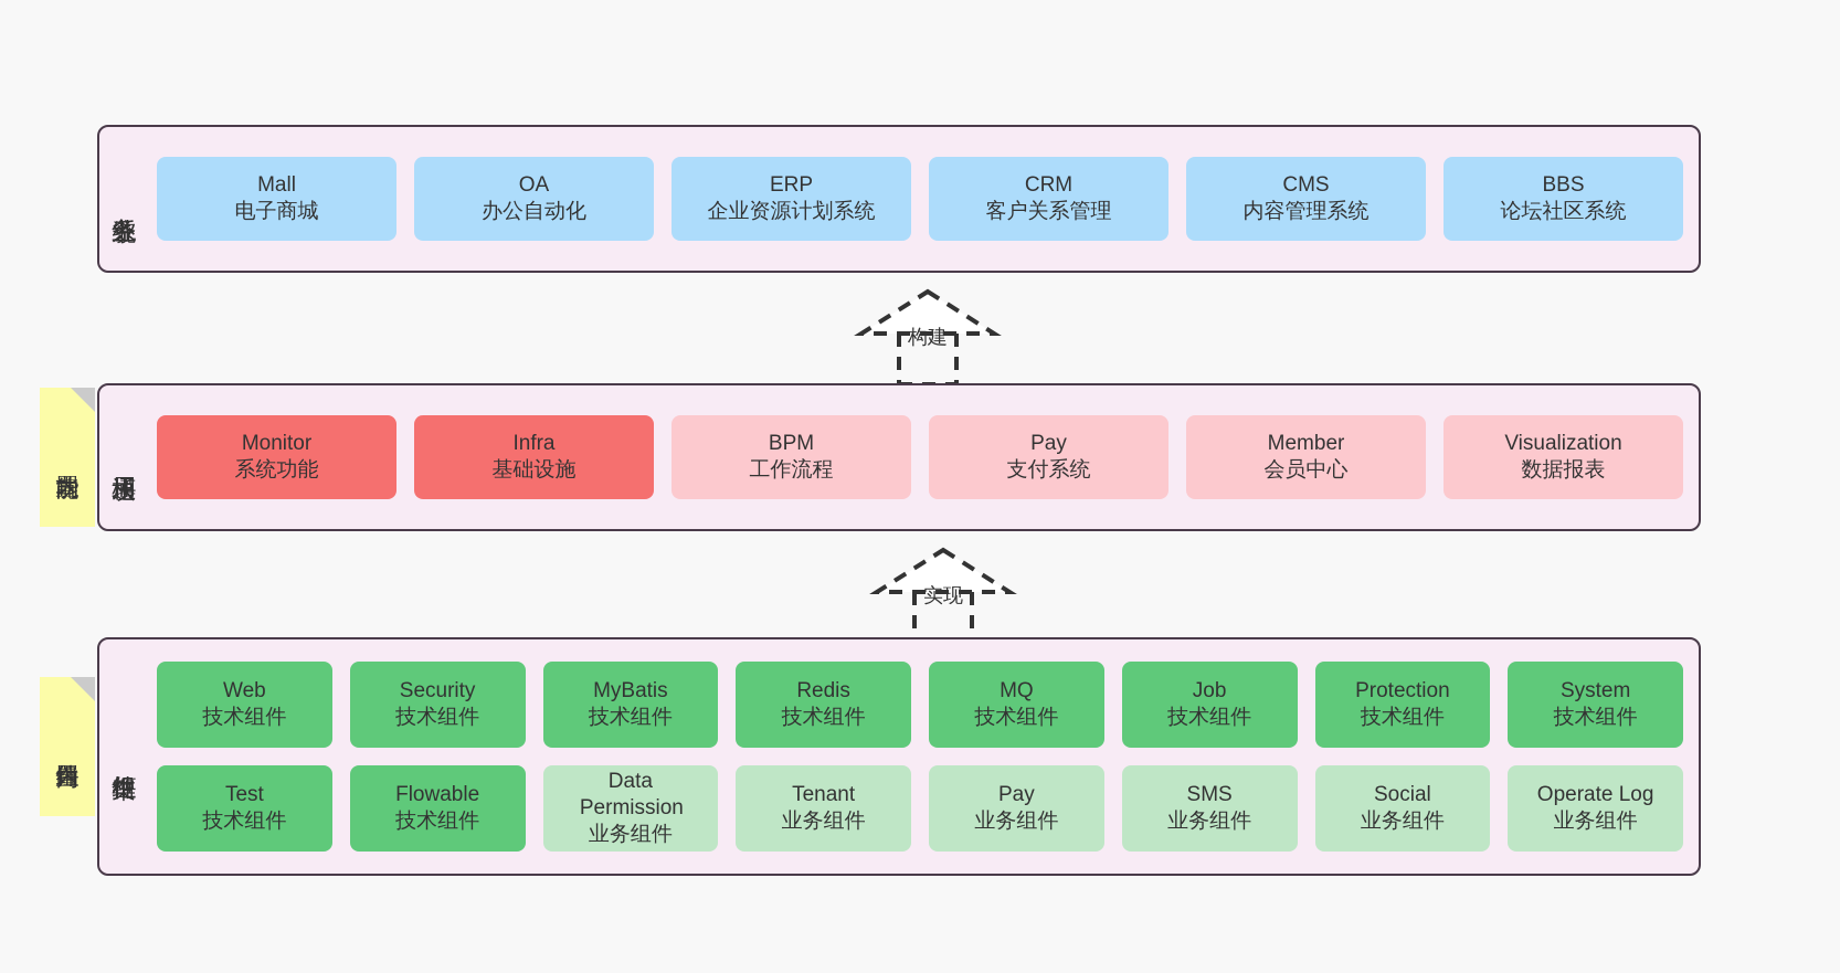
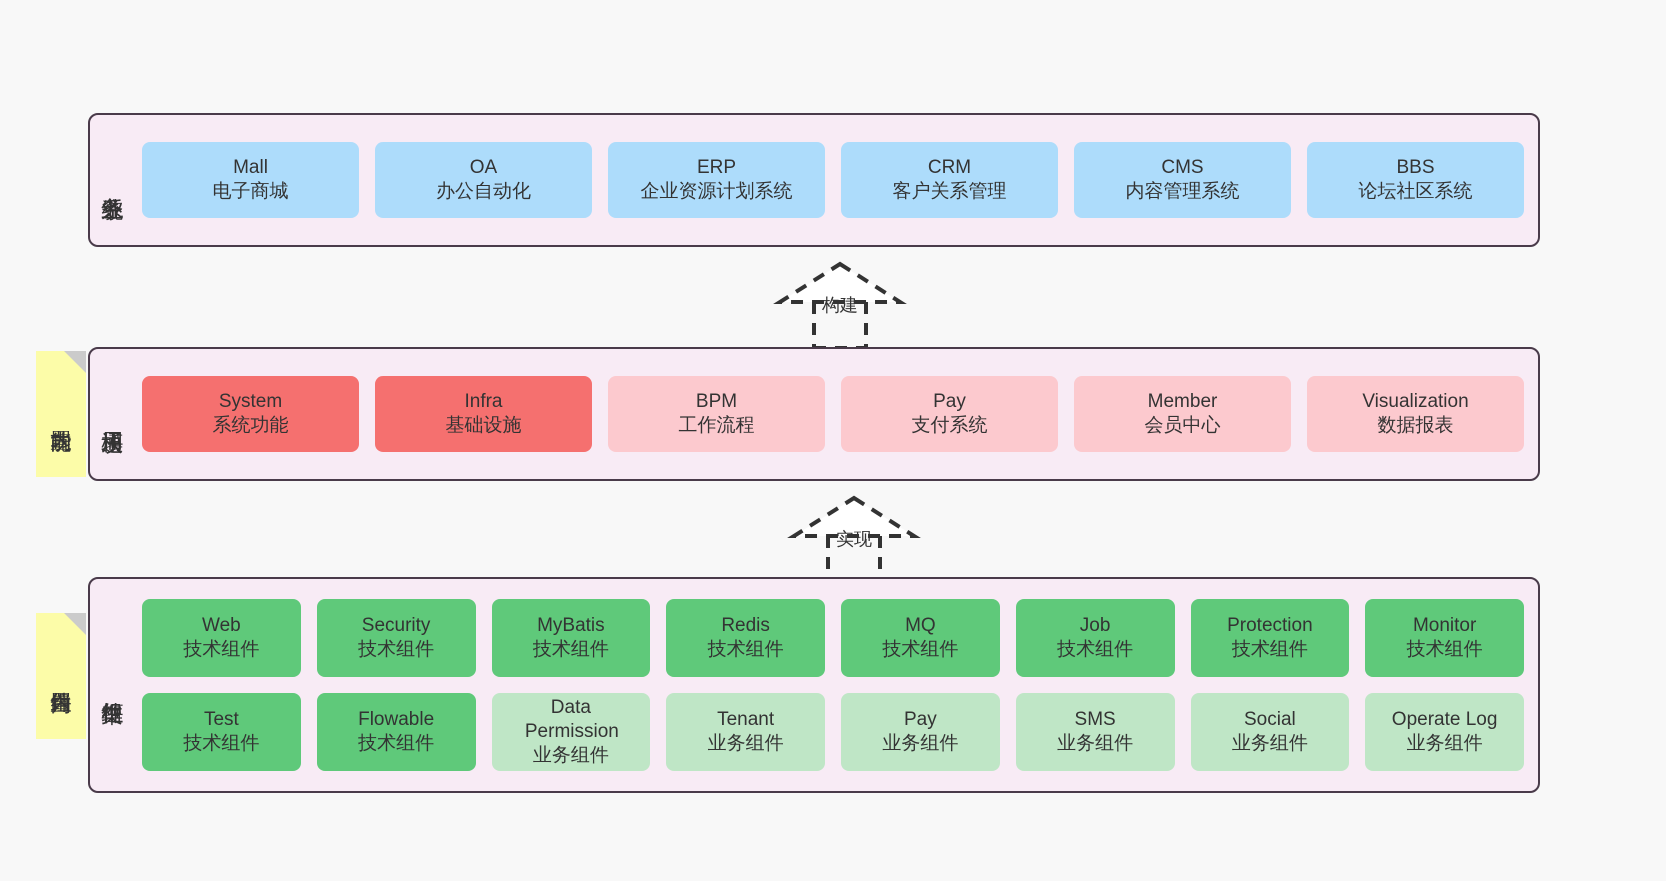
  Mall
  电子商城
  OA
  办公自动化
  ERP
  企业资源计划系统
  CRM
  客户关系管理
  CMS
  内容管理系统
  BBS
  论坛社区系统
  构建
- Monitor
+ System
  系统功能
  Infra
  基础设施
  BPM
  工作流程
  Pay
  支付系统
  Member
  会员中心
  Visualization
  数据报表
  实现
  Web
  技术组件
  Security
  技术组件
  MyBatis
  技术组件
  Redis
  技术组件
  MQ
  技术组件
  Job
  技术组件
  Protection
  技术组件
- System
+ Monitor
  技术组件
  Test
  技术组件
  Flowable
  技术组件
  Data Permission
  业务组件
  Tenant
  业务组件
  Pay
  业务组件
  SMS
  业务组件
  Social
  业务组件
  Operate Log
  业务组件
